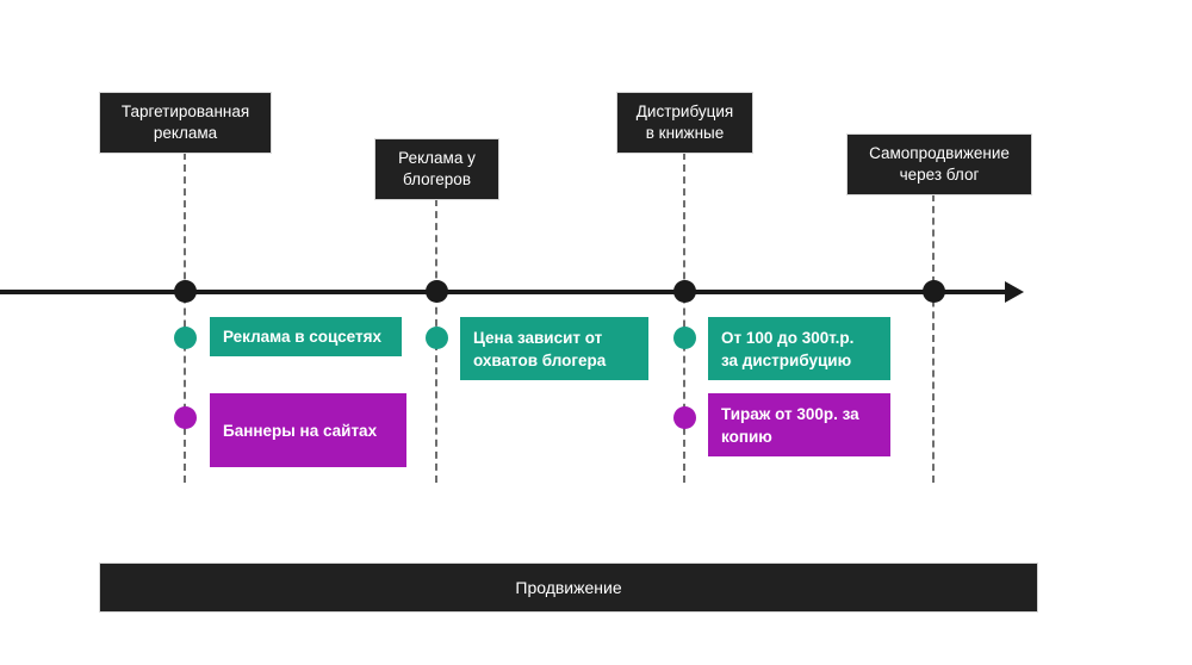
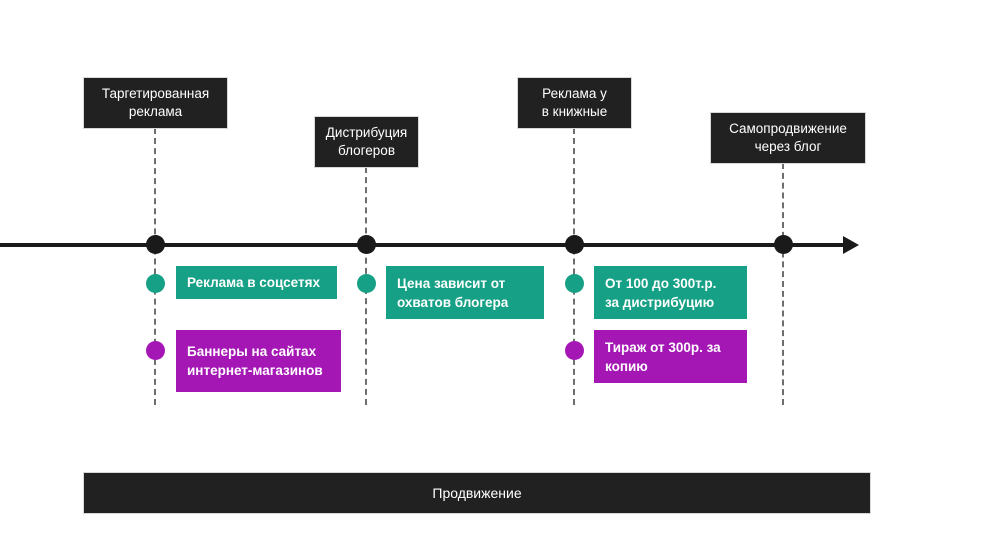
  Таргетированная
  реклама
  Реклама в соцсетях
  Баннеры на сайтах
+ интернет-магазинов
- Реклама у
+ Дистрибуция
  блогеров
  Цена зависит от
  охватов блогера
- Дистрибуция
+ Реклама у
  в книжные
  От 100 до 300т.р.
  за дистрибуцию
  Тираж от 300р. за
  копию
  Самопродвижение
  через блог
  Продвижение
